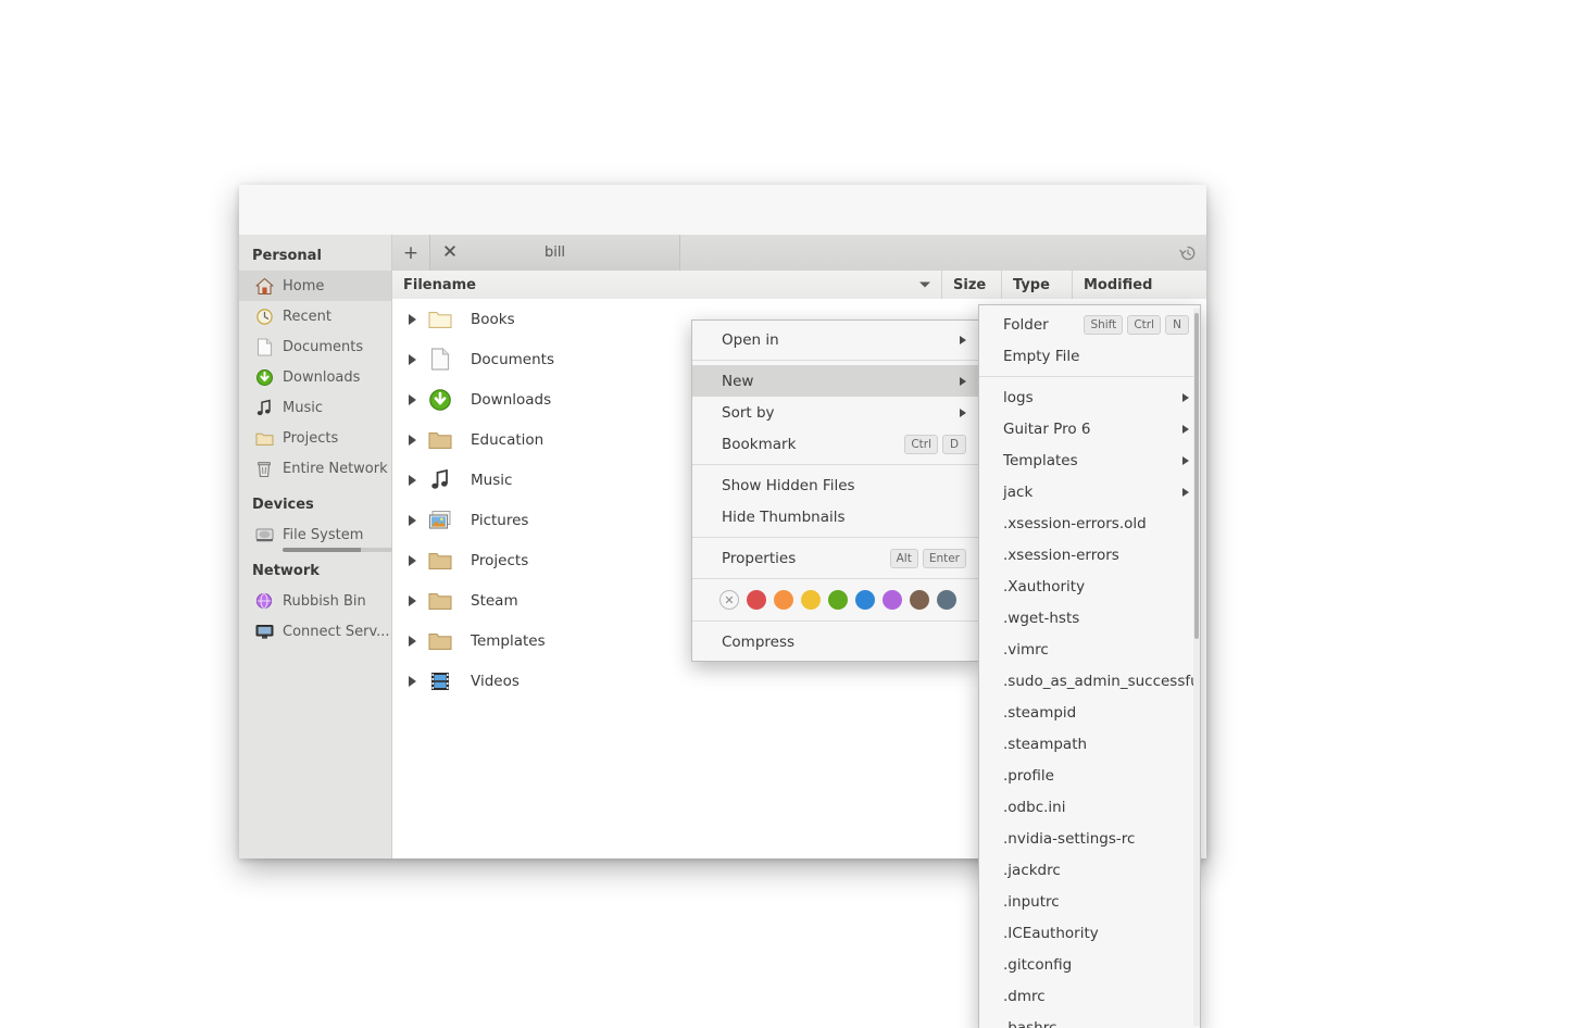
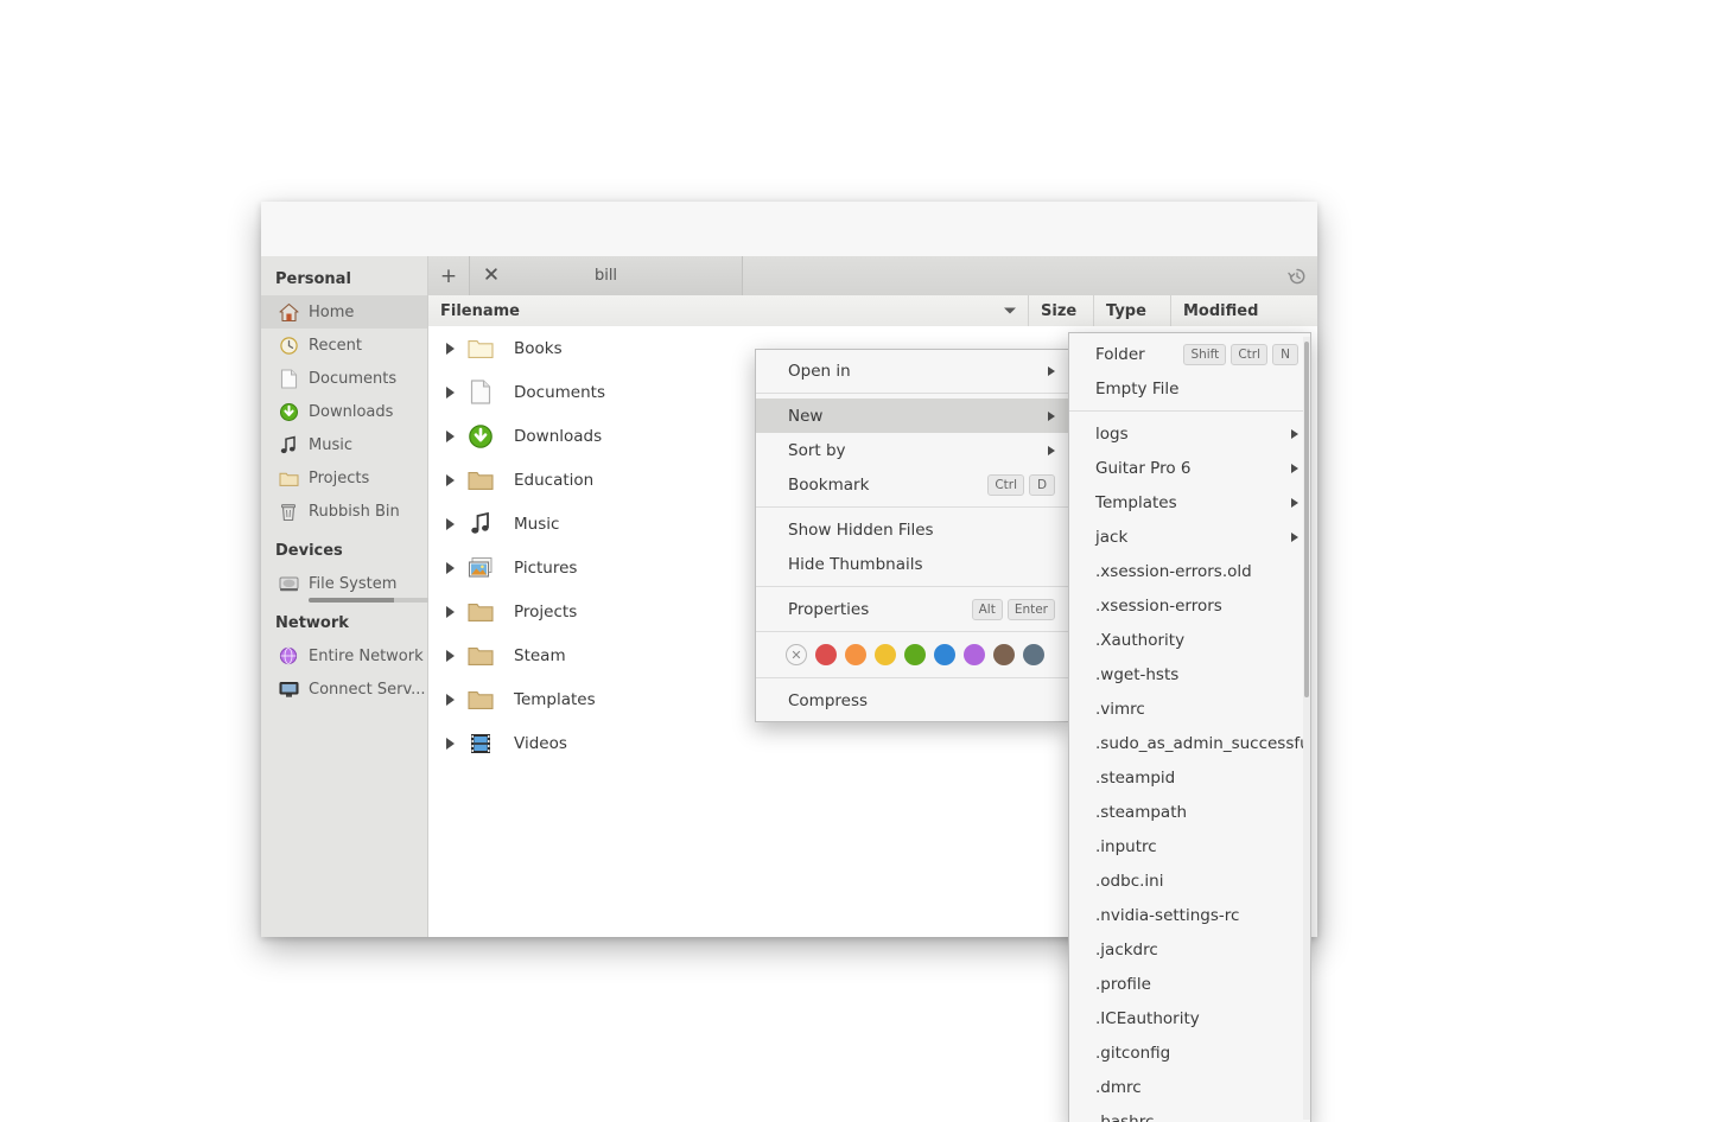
  Personal
  Home
  Recent
  Documents
  Downloads
  Music
  Projects
- Entire Network
+ Rubbish Bin
  Devices
  File System
  Network
- Rubbish Bin
+ Entire Network
  Connect Serv...
  +
  bill
  Filename
  Size
  Type
  Modified
  Books
  Documents
  Downloads
  Education
  Music
  Pictures
  Projects
  Steam
  Templates
  Videos
  Open in
  New
  Sort by
  Bookmark
  Ctrl
  D
  Show Hidden Files
  Hide Thumbnails
  Properties
  Alt
  Enter
  ✕
  Compress
  Folder
  Shift
  Ctrl
  N
  Empty File
  logs
  Guitar Pro 6
  Templates
  jack
  .xsession-errors.old
  .xsession-errors
  .Xauthority
  .wget-hsts
  .vimrc
  .sudo_as_admin_successf
  .steampid
  .steampath
- .profile
+ .inputrc
  .odbc.ini
  .nvidia-settings-rc
  .jackdrc
- .inputrc
+ .profile
  .ICEauthority
  .gitconfig
  .dmrc
